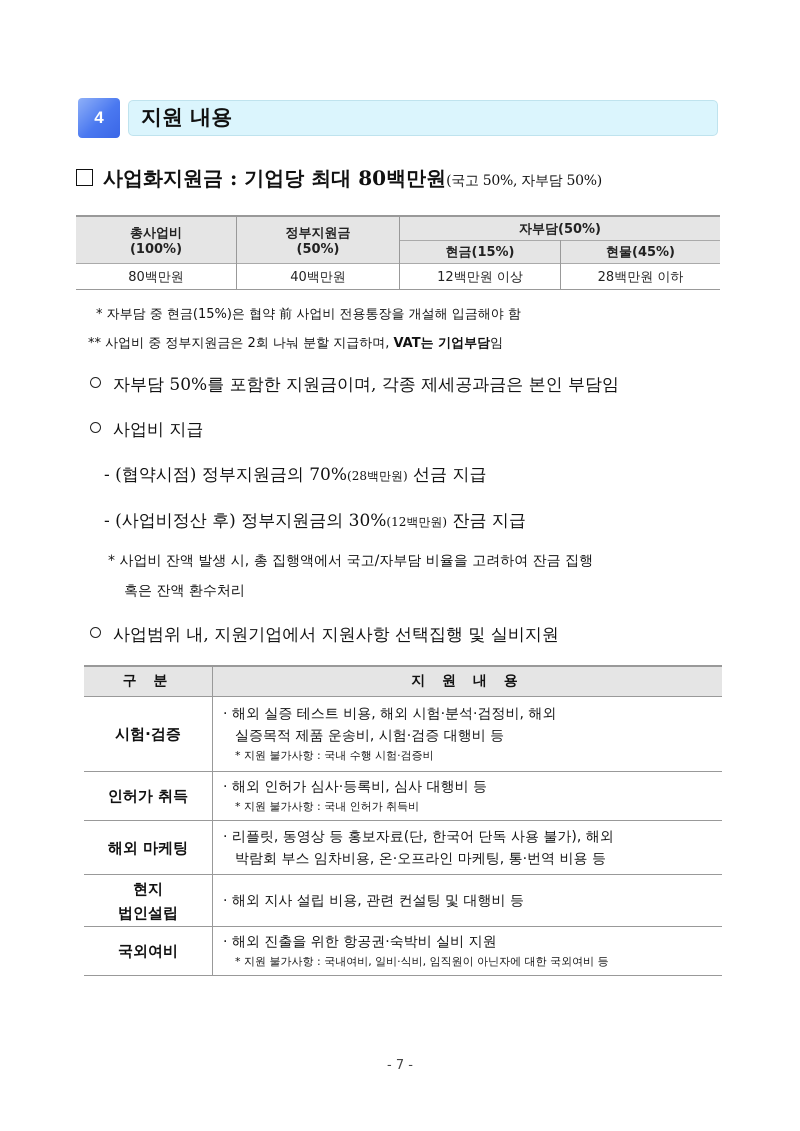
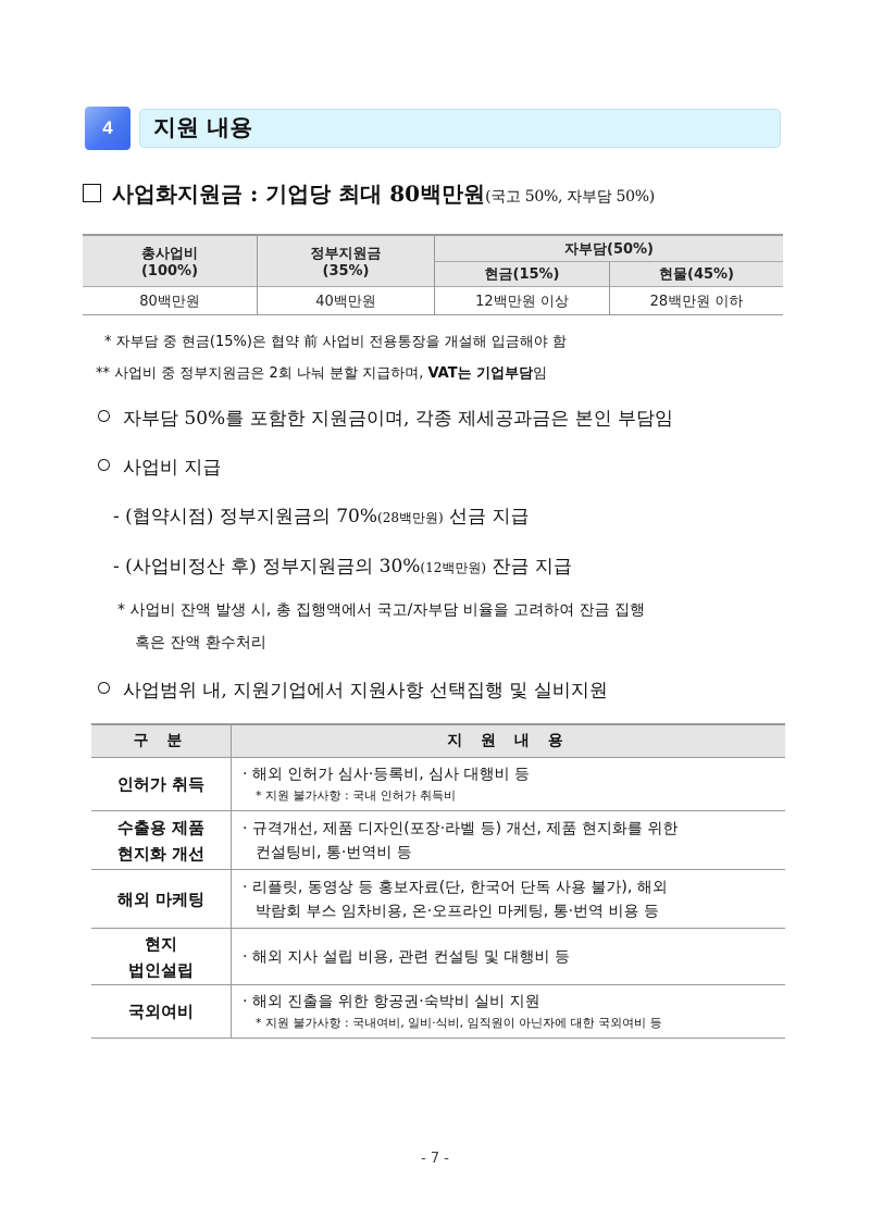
  4
  지원 내용
  사업화지원금 : 기업당 최대 80백만원(국고 50%, 자부담 50%)
- 총사업비 (100%)	정부지원금 (50%)	자부담(50%)
+ 총사업비 (100%)	정부지원금 (35%)	자부담(50%)
  현금(15%)	현물(45%)
  80백만원	40백만원	12백만원 이상	28백만원 이하
  * 자부담 중 현금(15%)은 협약 前 사업비 전용통장을 개설해 입금해야 함
  ** 사업비 중 정부지원금은 2회 나눠 분할 지급하며, VAT는 기업부담임
  자부담 50%를 포함한 지원금이며, 각종 제세공과금은 본인 부담임
  사업비 지급
  - (협약시점) 정부지원금의 70%(28백만원) 선금 지급
  - (사업비정산 후) 정부지원금의 30%(12백만원) 잔금 지급
  * 사업비 잔액 발생 시, 총 집행액에서 국고/자부담 비율을 고려하여 잔금 집행
  혹은 잔액 환수처리
  사업범위 내, 지원기업에서 지원사항 선택집행 및 실비지원
  구 분	지 원 내 용
- 시험·검증	· 해외 실증 테스트 비용, 해외 시험·분석·검정비, 해외 실증목적 제품 운송비, 시험·검증 대행비 등 * 지원 불가사항 : 국내 수행 시험·검증비
  인허가 취득	· 해외 인허가 심사·등록비, 심사 대행비 등 * 지원 불가사항 : 국내 인허가 취득비
+ 수출용 제품 현지화 개선	· 규격개선, 제품 디자인(포장·라벨 등) 개선, 제품 현지화를 위한 컨설팅비, 통·번역비 등
  해외 마케팅	· 리플릿, 동영상 등 홍보자료(단, 한국어 단독 사용 불가), 해외 박람회 부스 임차비용, 온·오프라인 마케팅, 통·번역 비용 등
  현지 법인설립	· 해외 지사 설립 비용, 관련 컨설팅 및 대행비 등
  국외여비	· 해외 진출을 위한 항공권·숙박비 실비 지원 * 지원 불가사항 : 국내여비, 일비·식비, 임직원이 아닌자에 대한 국외여비 등
  - 7 -
